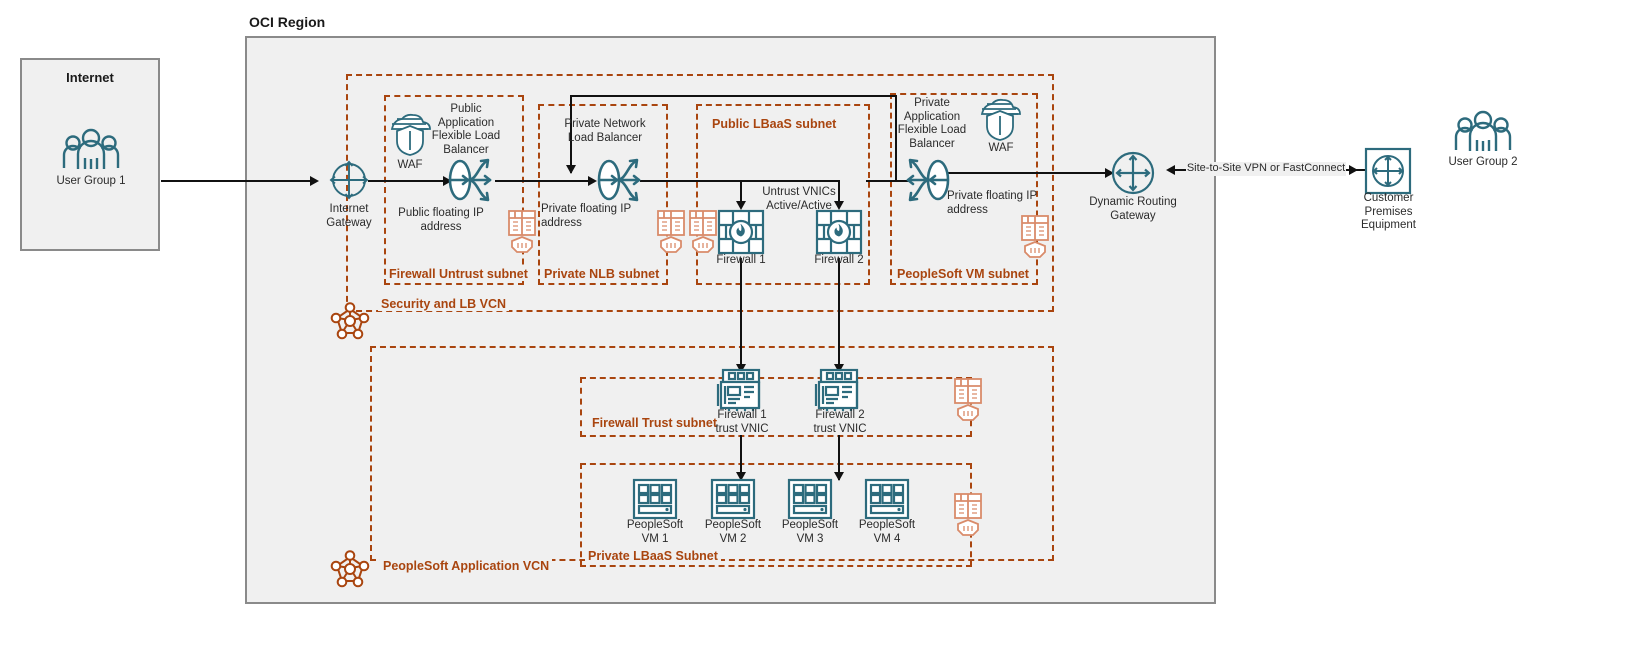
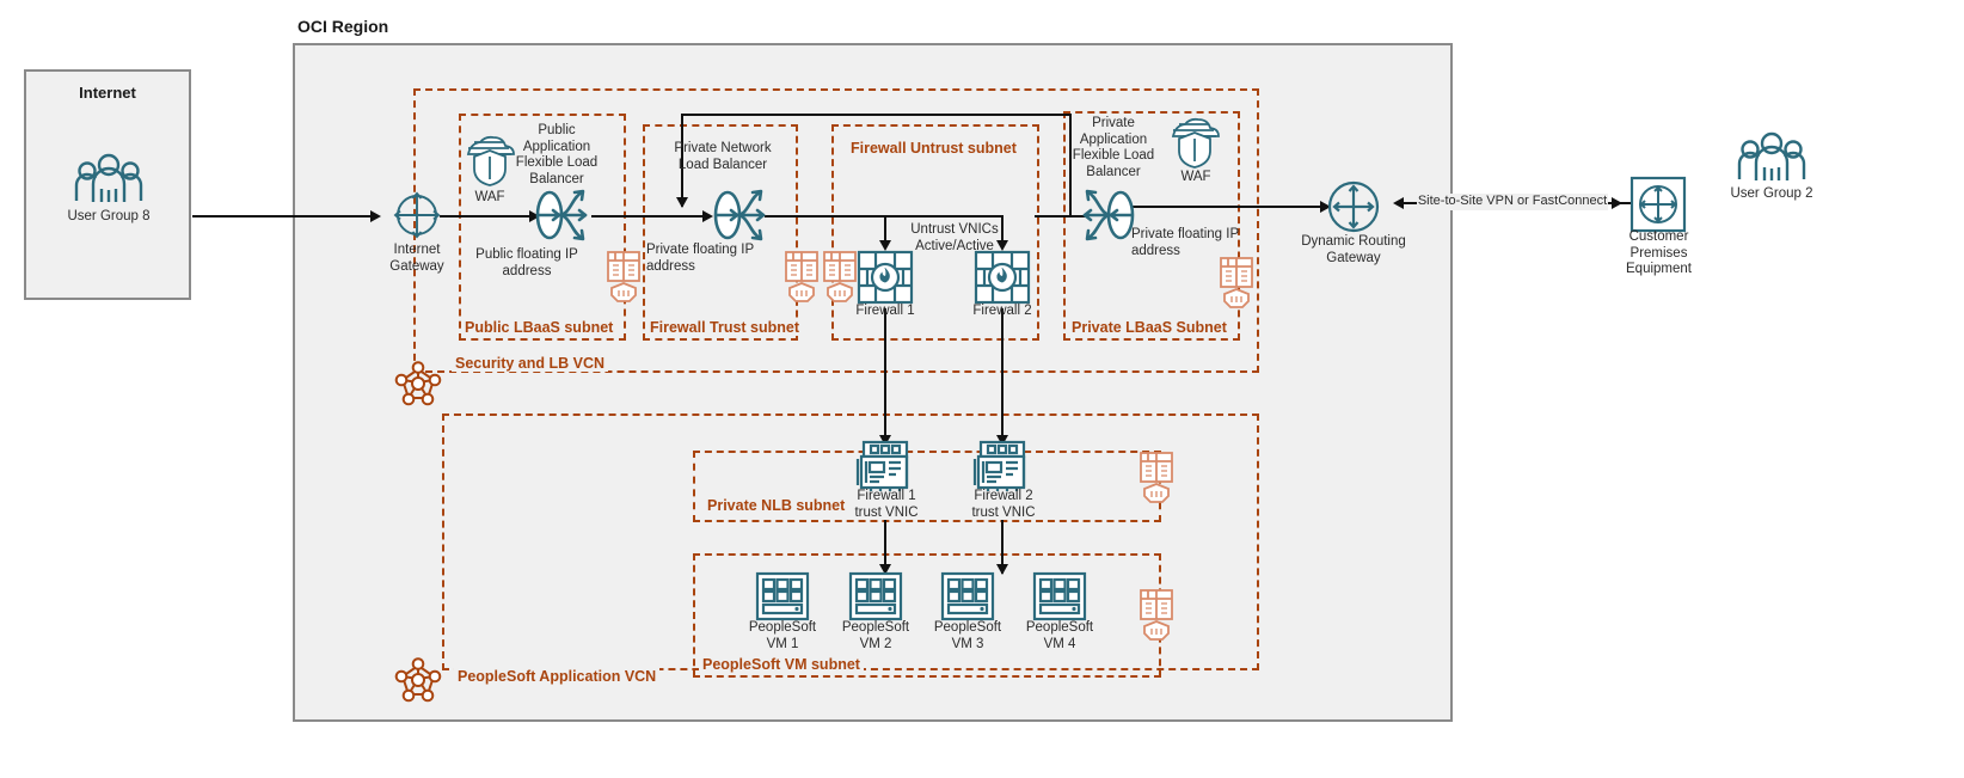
  OCI Region
  Internet
- User Group 1
+ User Group 8
  User Group 2
  Security and LB VCN
  PeopleSoft Application VCN
- Firewall Untrust subnet
+ Public LBaaS subnet
- Private NLB subnet
+ Firewall Trust subnet
- Public LBaaS subnet
+ Firewall Untrust subnet
- PeopleSoft VM subnet
+ Private LBaaS Subnet
- Firewall Trust subnet
+ Private NLB subnet
- Private LBaaS Subnet
+ PeopleSoft VM subnet
  Site-to-Site VPN or FastConnect
  Internet
  Gateway
  WAF
  Public
  Application
  Flexible Load
  Balancer
  Public floating IP
  address
  Private Network
  Load Balancer
  Private floating IP
  address
  Firewall 1
  Firewall 2
  Untrust VNICs
  Active/Active
  WAF
  Private
  Application
  Flexible Load
  Balancer
  Private floating IP
  address
  Dynamic Routing
  Gateway
  Customer
  Premises
  Equipment
  Firewall 1
  trust VNIC
  Firewall 2
  trust VNIC
  PeopleSoft
  VM 1
  PeopleSoft
  VM 2
  PeopleSoft
  VM 3
  PeopleSoft
  VM 4
